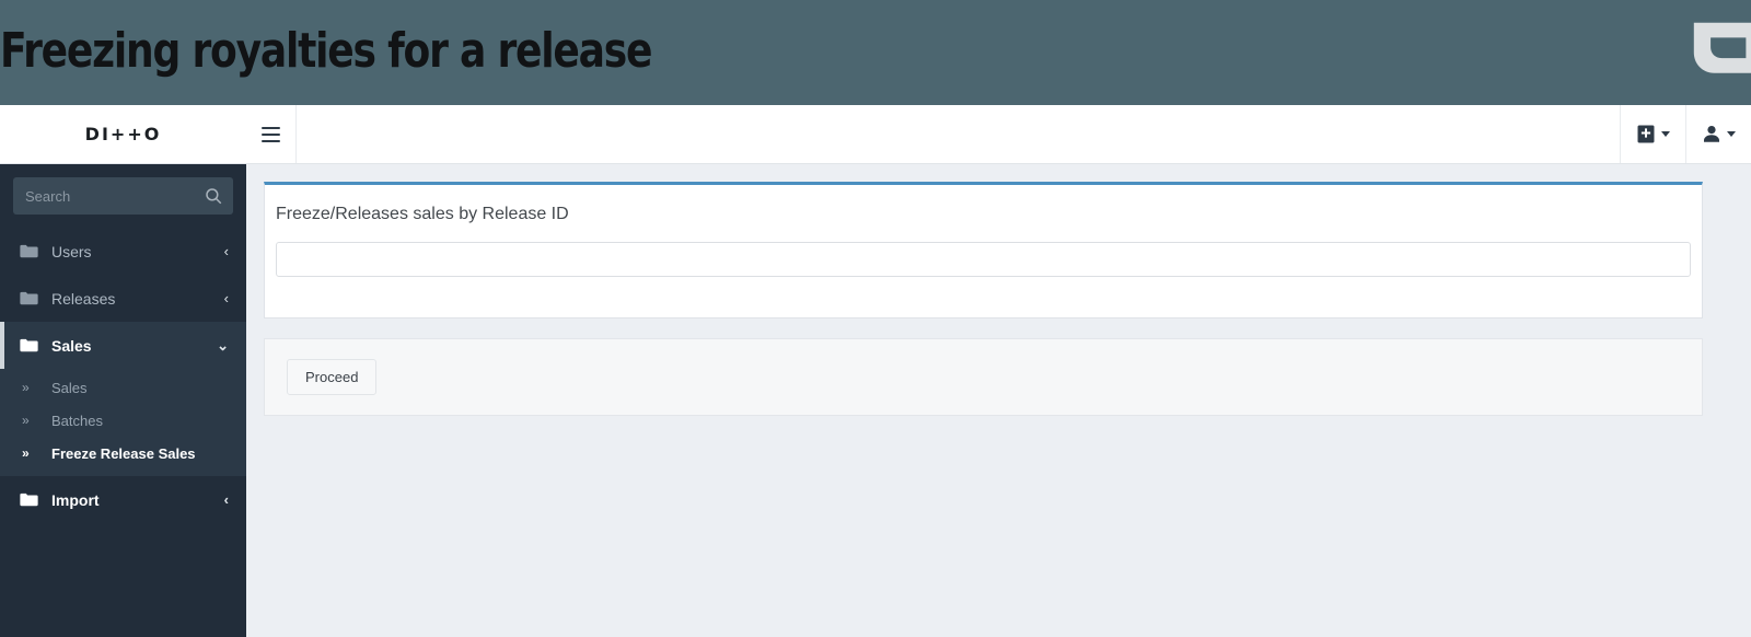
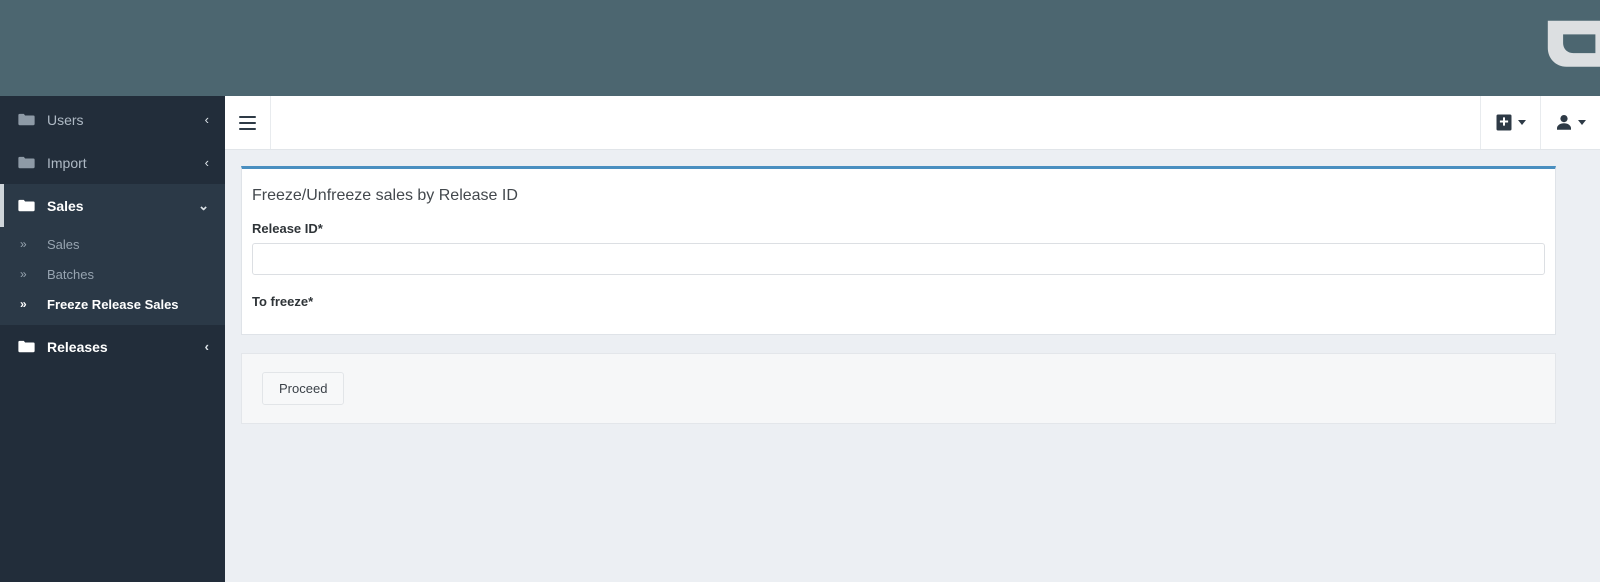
- Freezing royalties for a release
- DI++O
- Search
  Users
  ‹
- Releases
+ Import
  ‹
  Sales
  ⌄
  »
  Sales
  »
  Batches
  »
  Freeze Release Sales
- Import
+ Releases
  ‹
- Freeze/Releases sales by Release ID
+ Freeze/Unfreeze sales by Release ID
+ Release ID*
+ To freeze*
  Proceed
